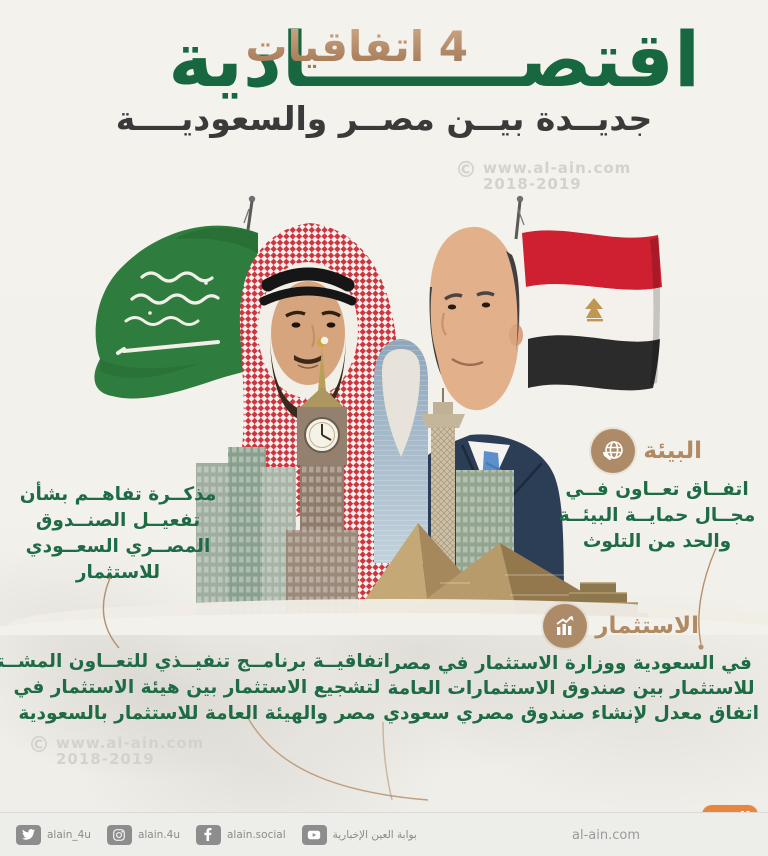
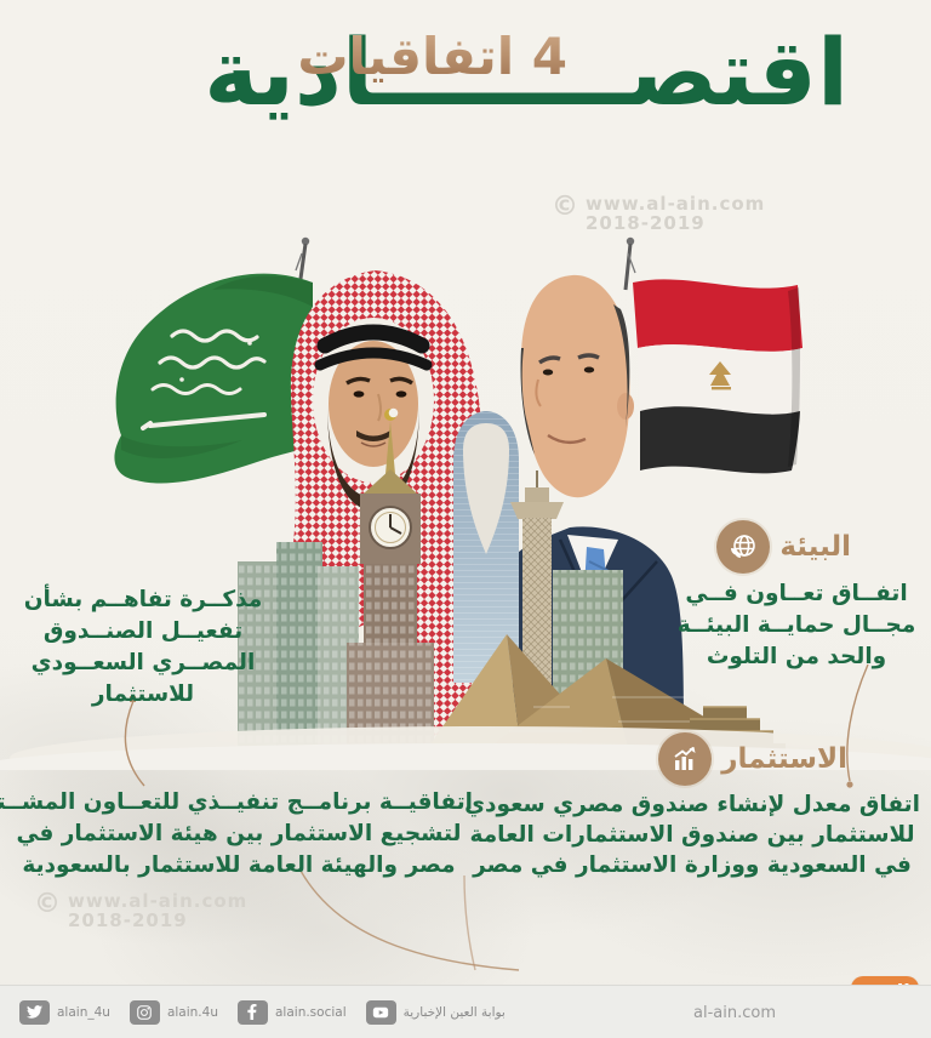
  4 اتفاقيات
- جديــدة بيــن مصــر والسعوديــــة
  ©
  www.al-ain.com
  2018-2019
  ©
  www.al-ain.com
  2018-2019
  البيئة
  اتفــاق تعــاون فــي
  مجــال حمايــة البيئــة
  والحد من التلوث
  مذكــرة تفاهــم بشأن
  تفعيــل الصنــدوق
  المصــري السعــودي
  للاستثمار
  الاستثمار
- في السعودية ووزارة الاستثمار في مصر
+ اتفاق معدل لإنشاء صندوق مصري سعودي
  للاستثمار بين صندوق الاستثمارات العامة
- اتفاق معدل لإنشاء صندوق مصري سعودي
+ في السعودية ووزارة الاستثمار في مصر
  اتفاقيــة برنامــج تنفيــذي للتعــاون المشــت
  لتشجيع الاستثمار بين هيئة الاستثمار في
  مصر والهيئة العامة للاستثمار بالسعودية
  alain_4u
  alain.4u
  alain.social
  بوابة العين الإخبارية
  al-ain.com
